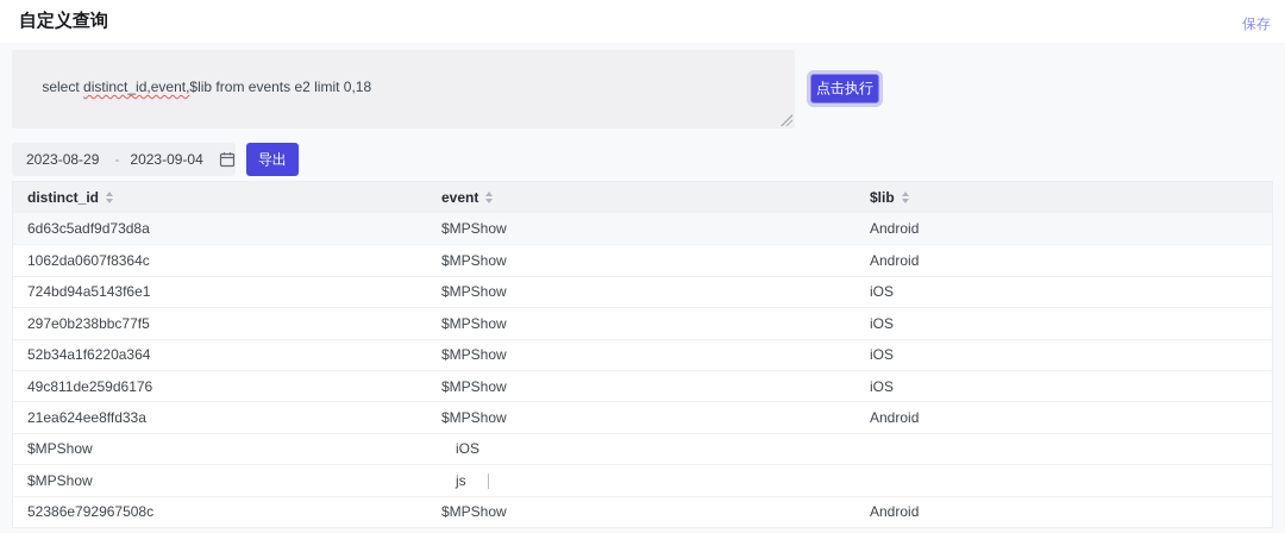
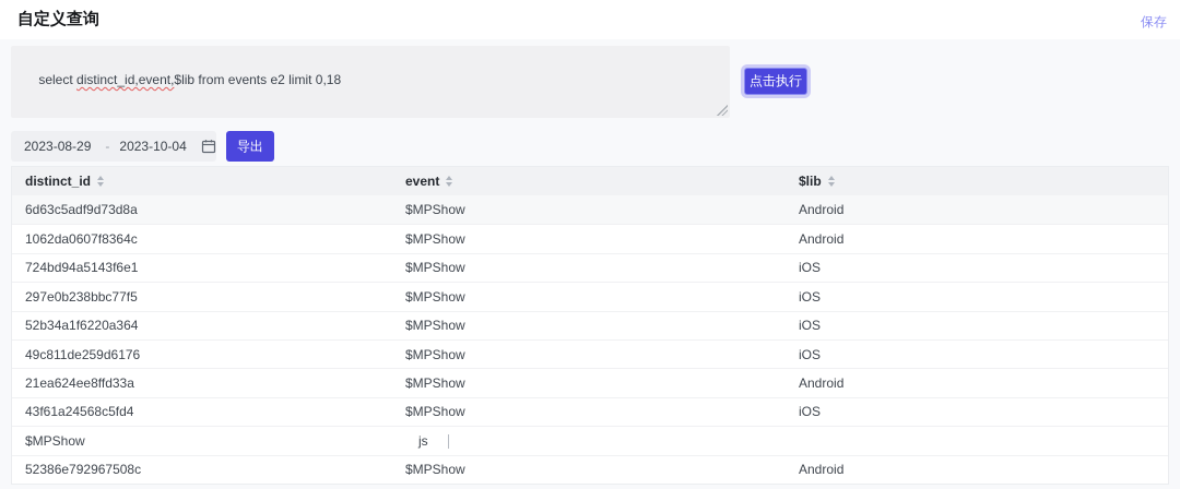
  自定义查询
  保存
  select distinct_id,event,$lib from events e2 limit 0,18
  点击执行
  2023-08-29
  -
- 2023-09-04
+ 2023-10-04
  导出
  distinct_id
  event
  $lib
  6d63c5adf9d73d8a
  $MPShow
  Android
  1062da0607f8364c
  $MPShow
  Android
  724bd94a5143f6e1
  $MPShow
  iOS
  297e0b238bbc77f5
  $MPShow
  iOS
  52b34a1f6220a364
  $MPShow
  iOS
  49c811de259d6176
  $MPShow
  iOS
  21ea624ee8ffd33a
  $MPShow
  Android
+ 43f61a24568c5fd4
  $MPShow
  iOS
  $MPShow
  js
  52386e792967508c
  $MPShow
  Android
